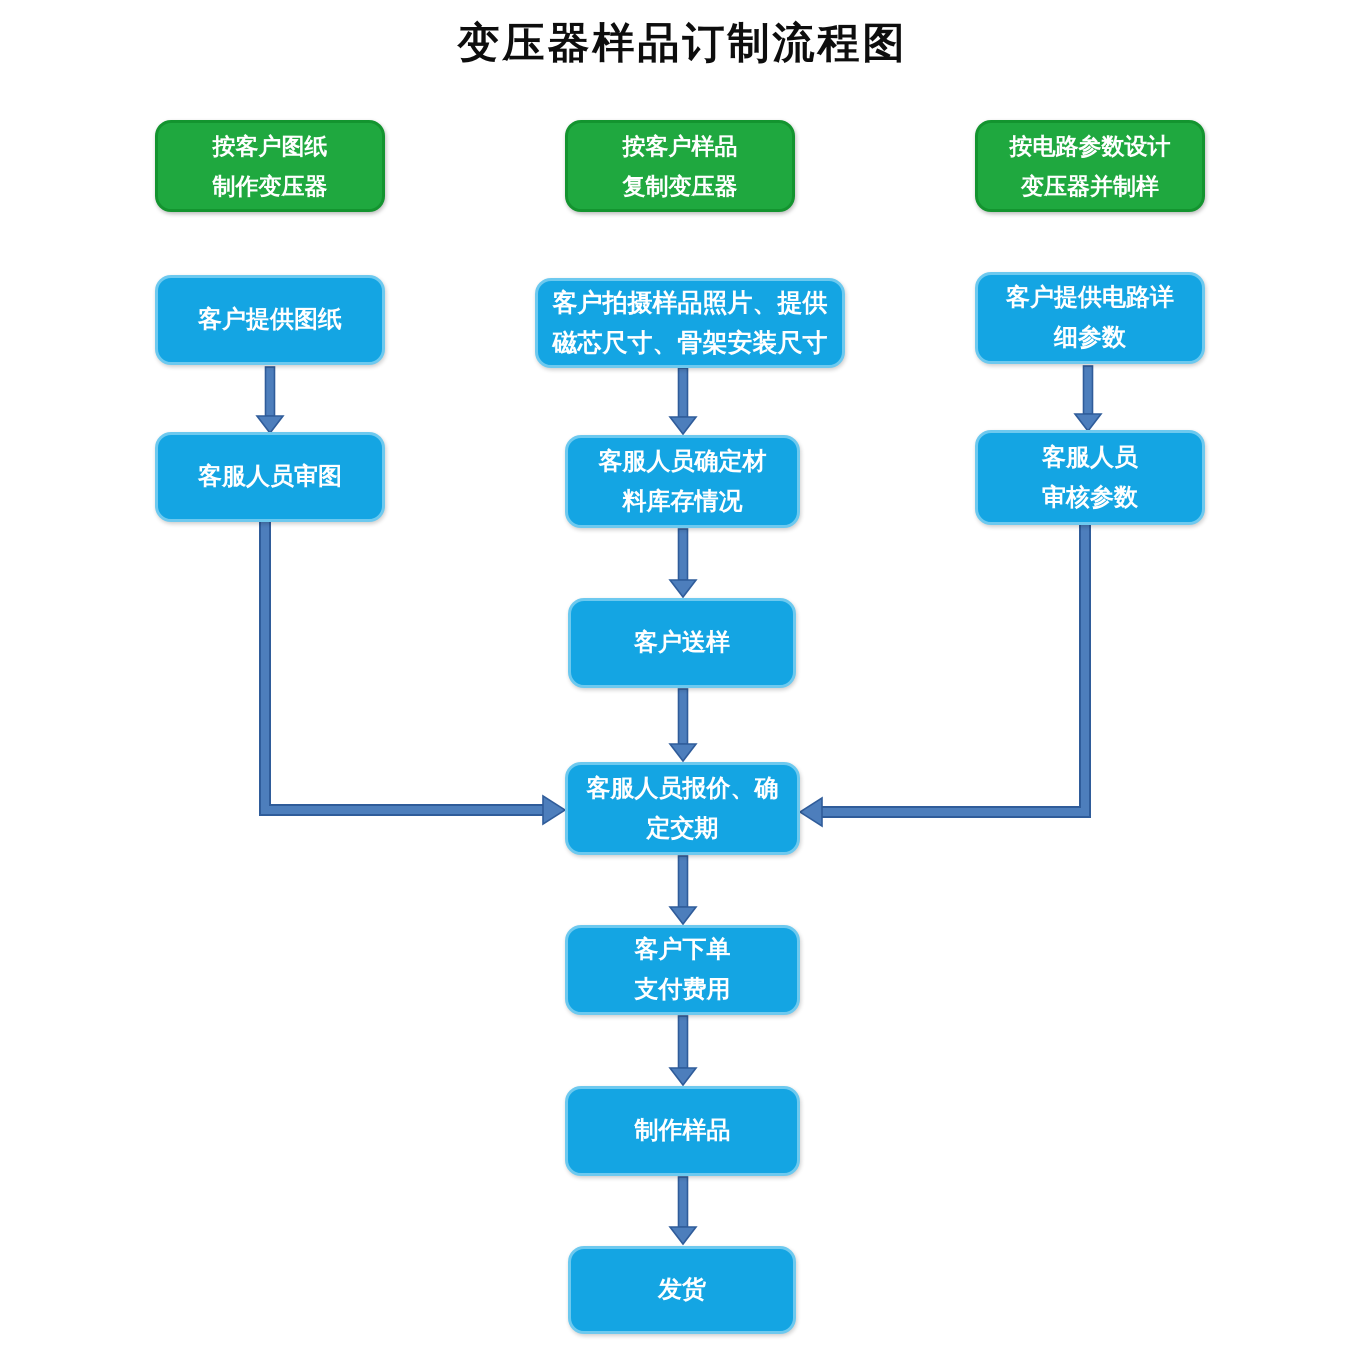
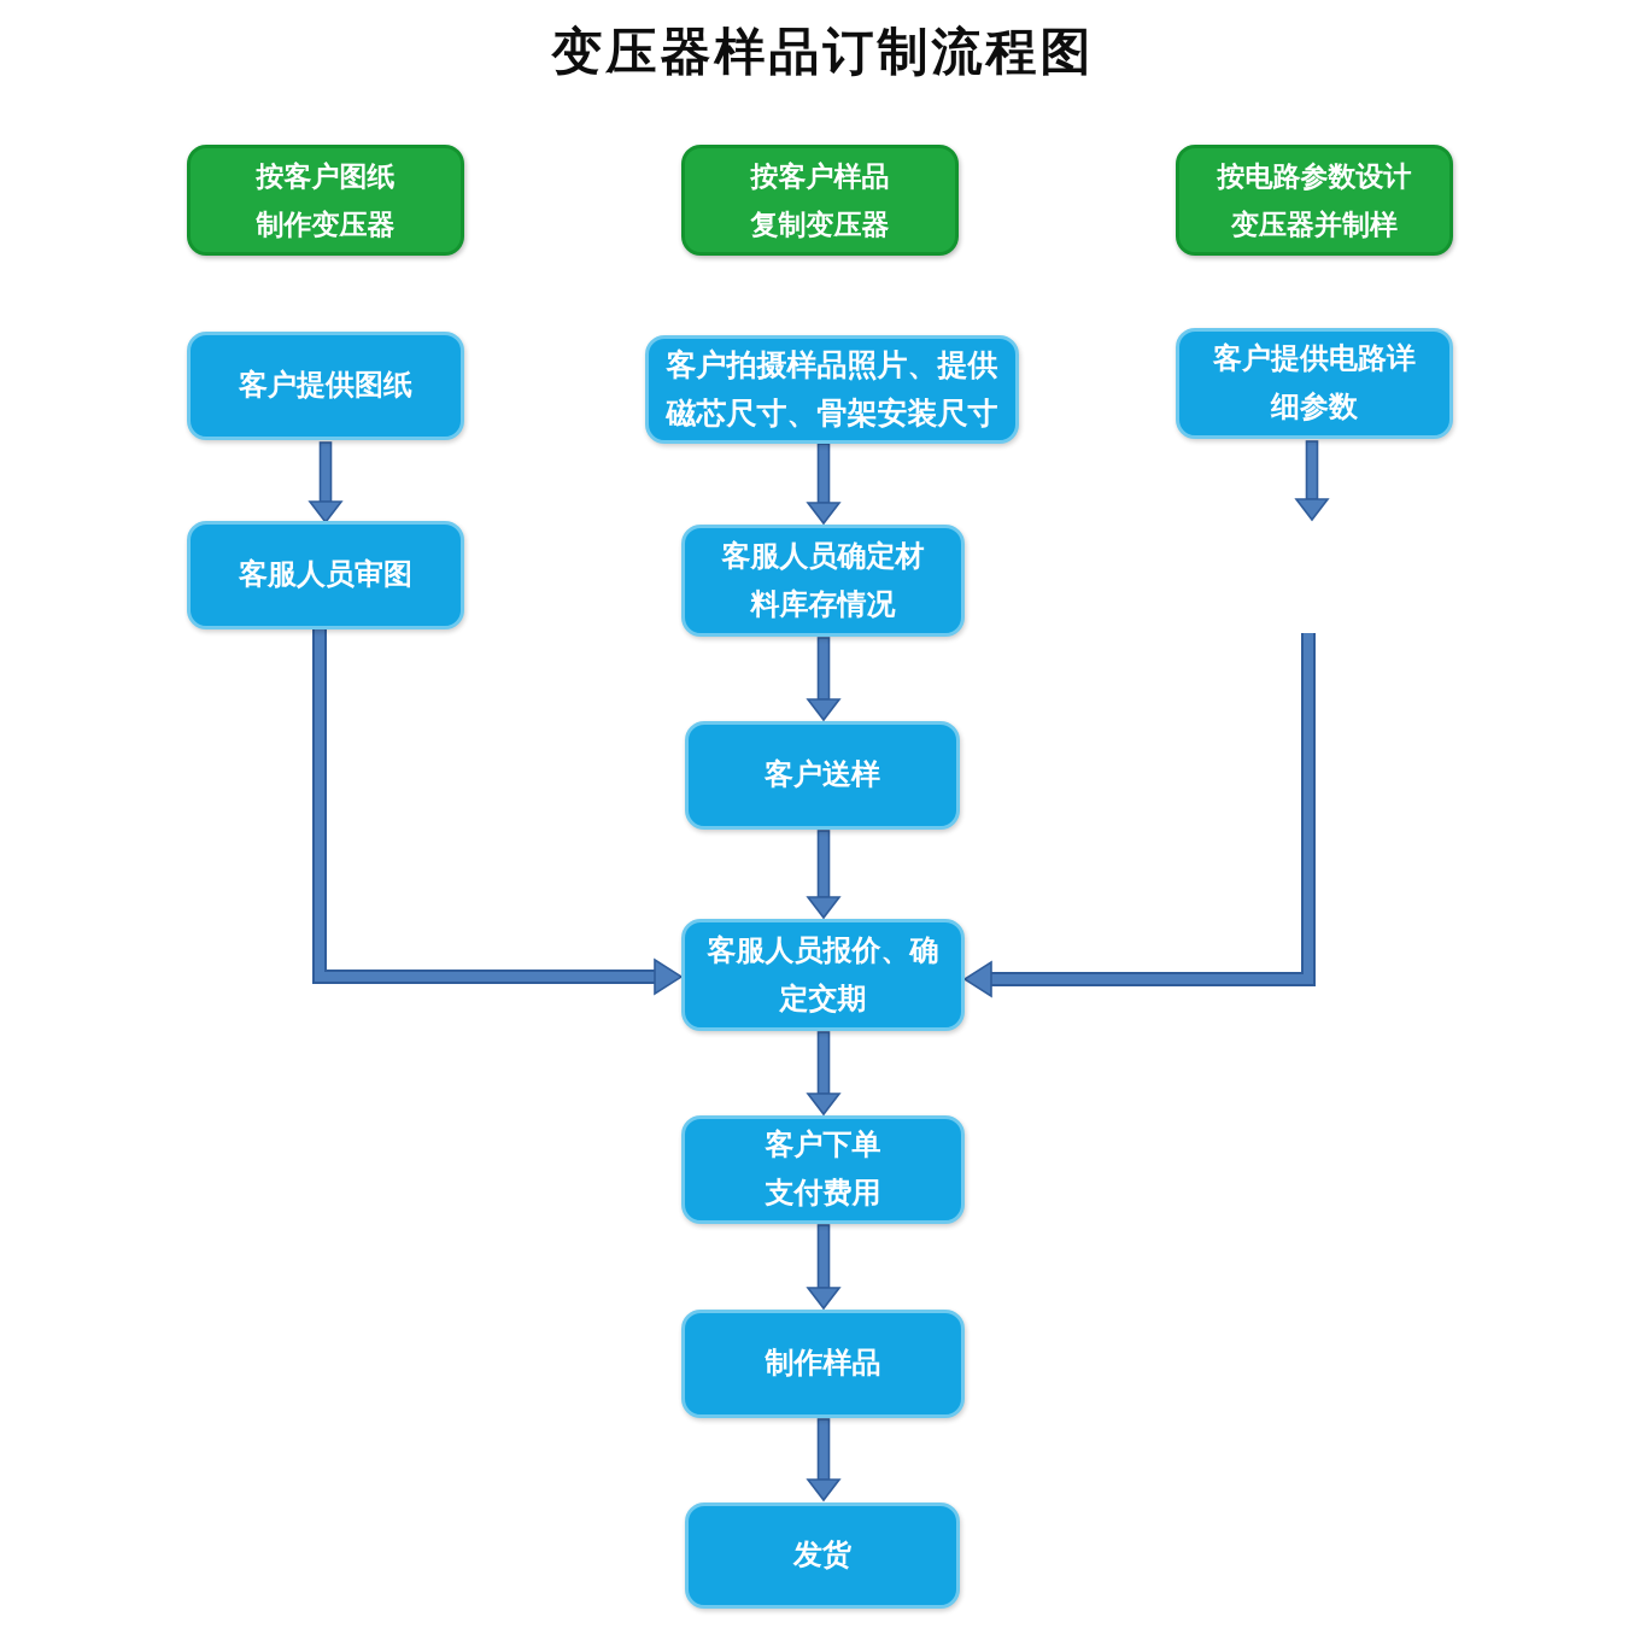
  变压器样品订制流程图
  按客户图纸
  制作变压器
  按客户样品
  复制变压器
  按电路参数设计
  变压器并制样
  客户提供图纸
  客服人员审图
  客户拍摄样品照片、提供
  磁芯尺寸、骨架安装尺寸
  客服人员确定材
  料库存情况
  客户送样
  客户提供电路详
  细参数
- 客服人员
- 审核参数
  客服人员报价、确
  定交期
  客户下单
  支付费用
  制作样品
  发货
